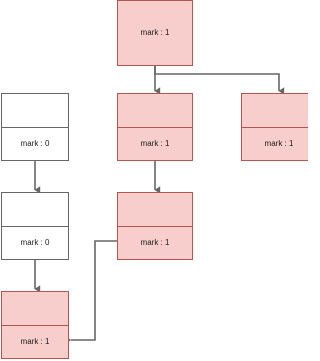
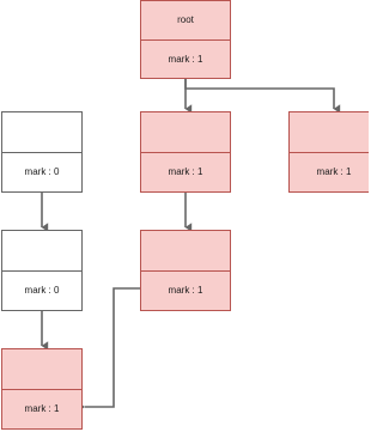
+ root
  mark : 1
  mark : 1
  mark : 1
  mark : 1
  mark : 0
  mark : 0
  mark : 1
